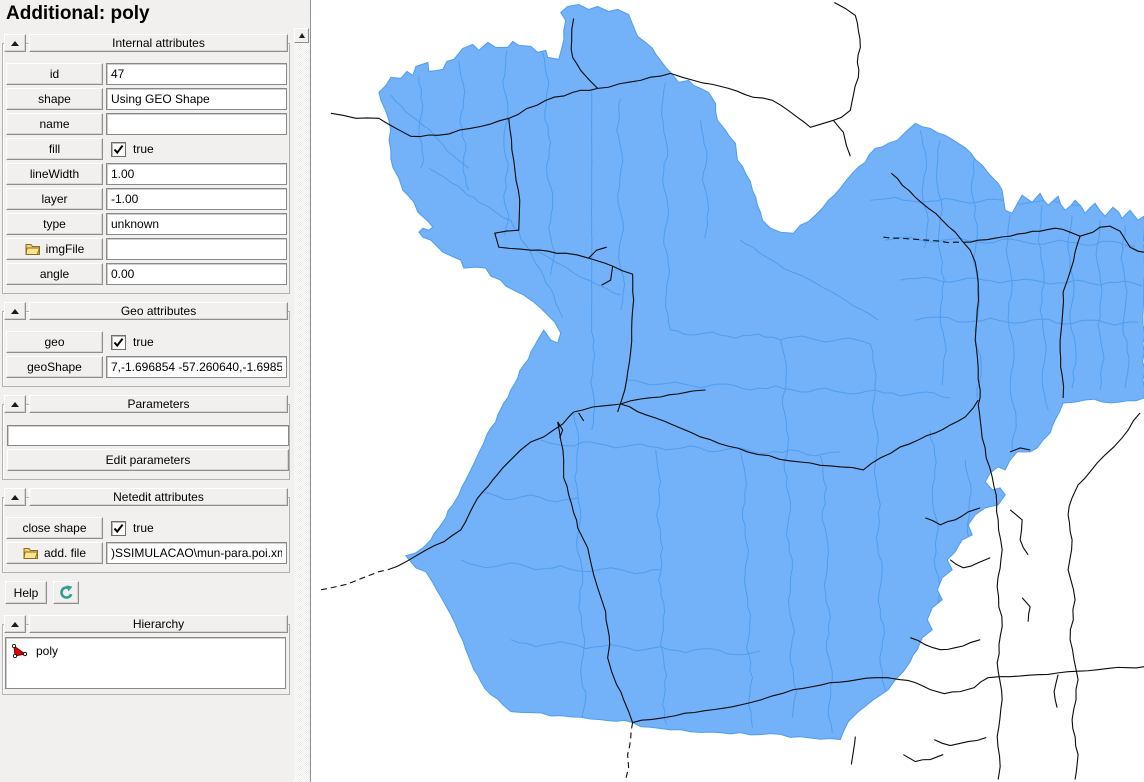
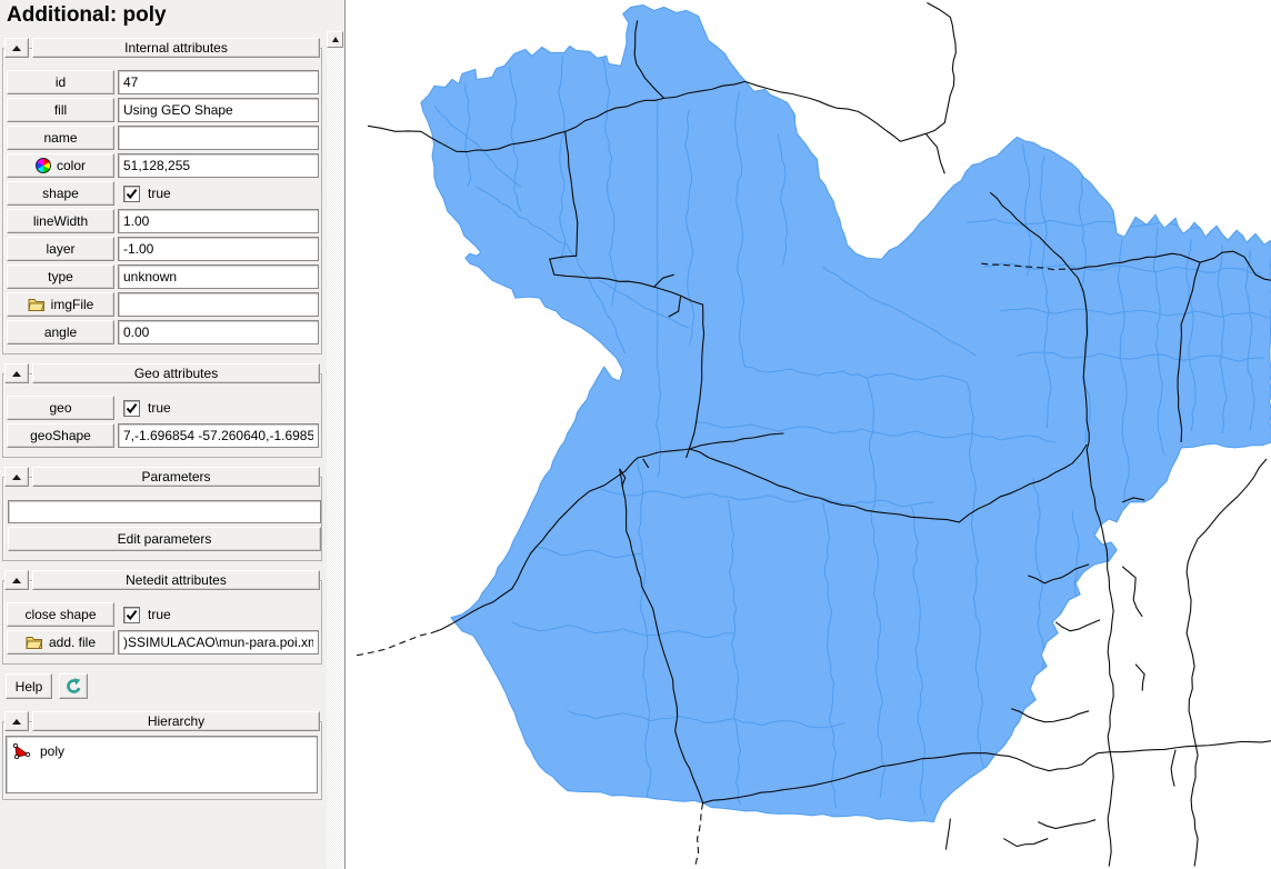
  Additional: poly
  Internal attributes
  id
  47
- shape
+ fill
  Using GEO Shape
  name
+ color
+ 51,128,255
- fill
+ shape
  true
  lineWidth
  1.00
  layer
  -1.00
  type
  unknown
  imgFile
  angle
  0.00
  Geo attributes
  geo
  true
  geoShape
  7,-1.696854 -57.260640,-1.6985
  Parameters
  Edit parameters
  Netedit attributes
  close shape
  true
  add. file
  )SSIMULACAO\mun-para.poi.x
  Help
  Hierarchy
  poly
